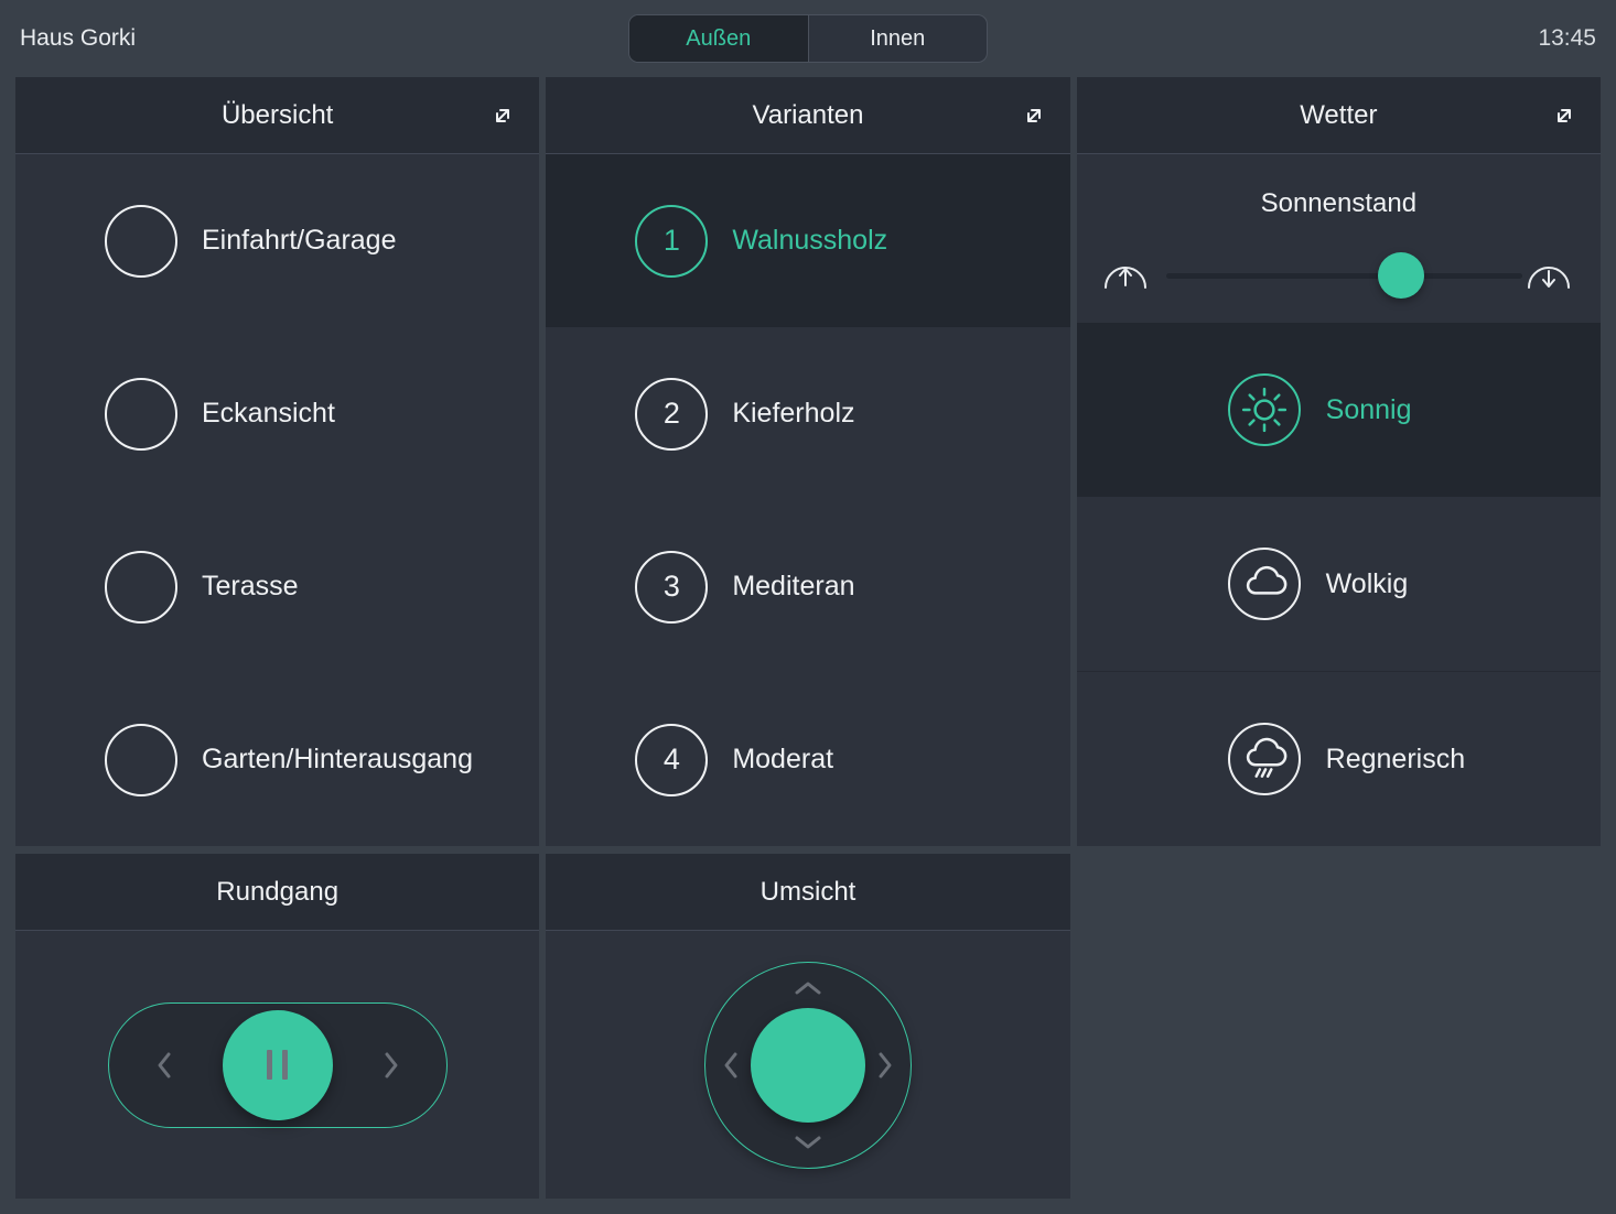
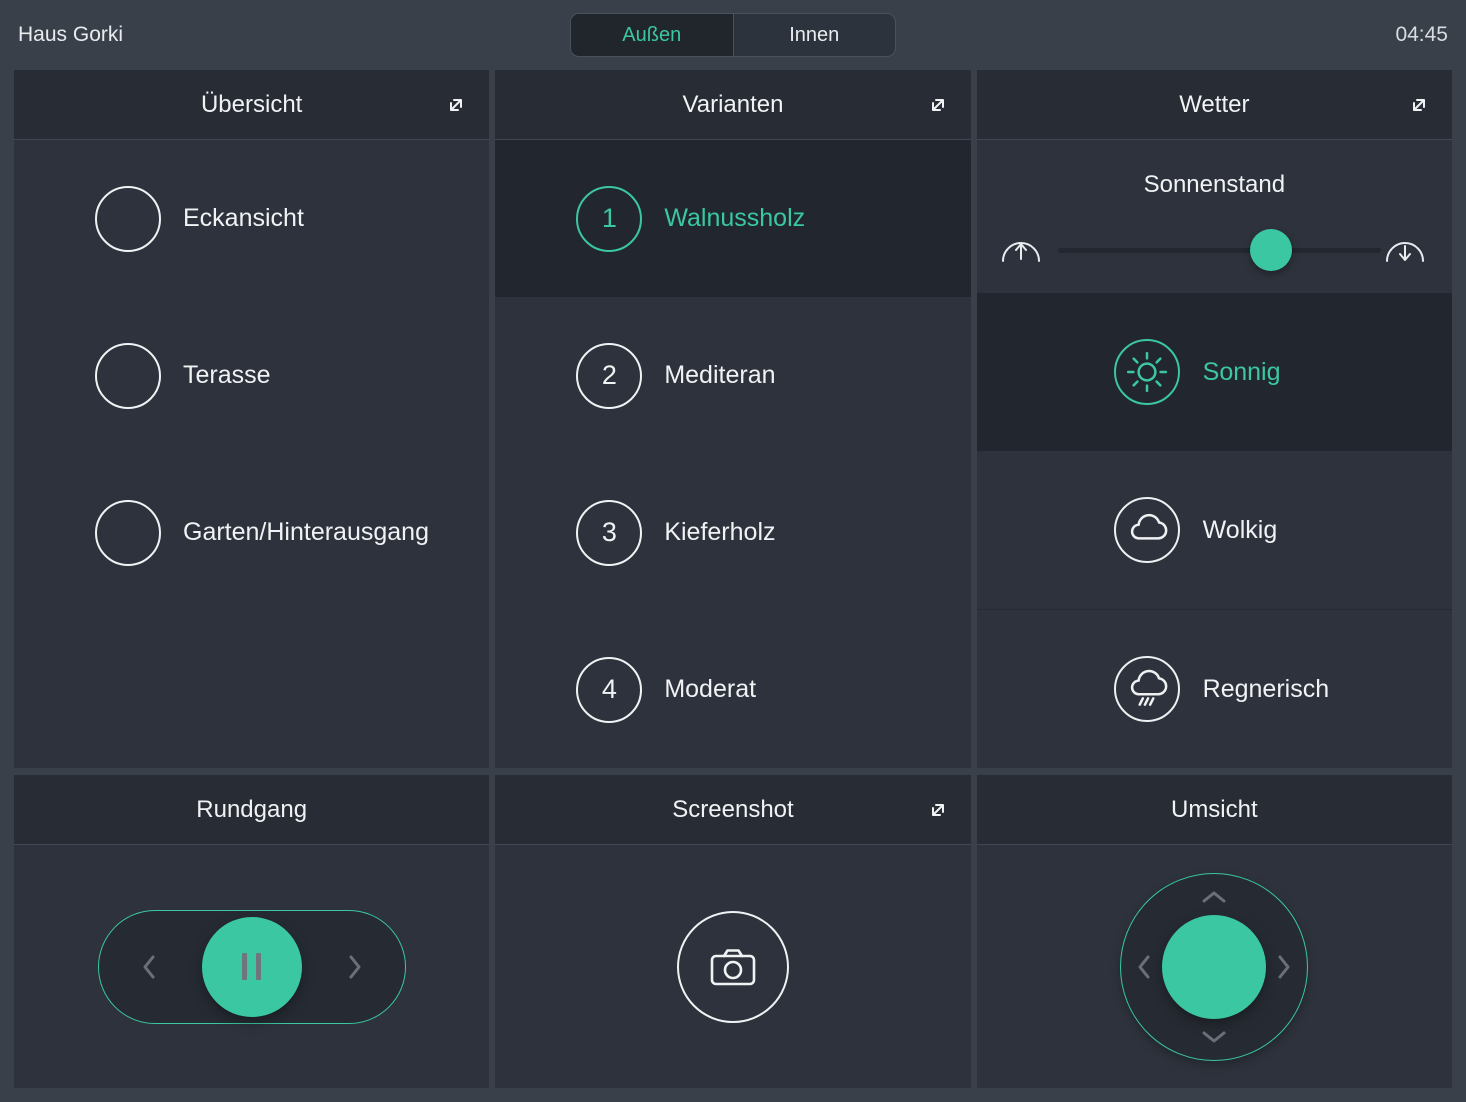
  Haus Gorki
  Außen
  Innen
- 13:45
+ 04:45
  Übersicht
- Einfahrt/Garage
  Eckansicht
  Terasse
  Garten/Hinterausgang
  Varianten
  1
  Walnussholz
  2
- Kieferholz
+ Mediteran
  3
- Mediteran
+ Kieferholz
  4
  Moderat
  Wetter
  Sonnenstand
  Sonnig
  Wolkig
  Regnerisch
  Rundgang
+ Screenshot
  Umsicht
